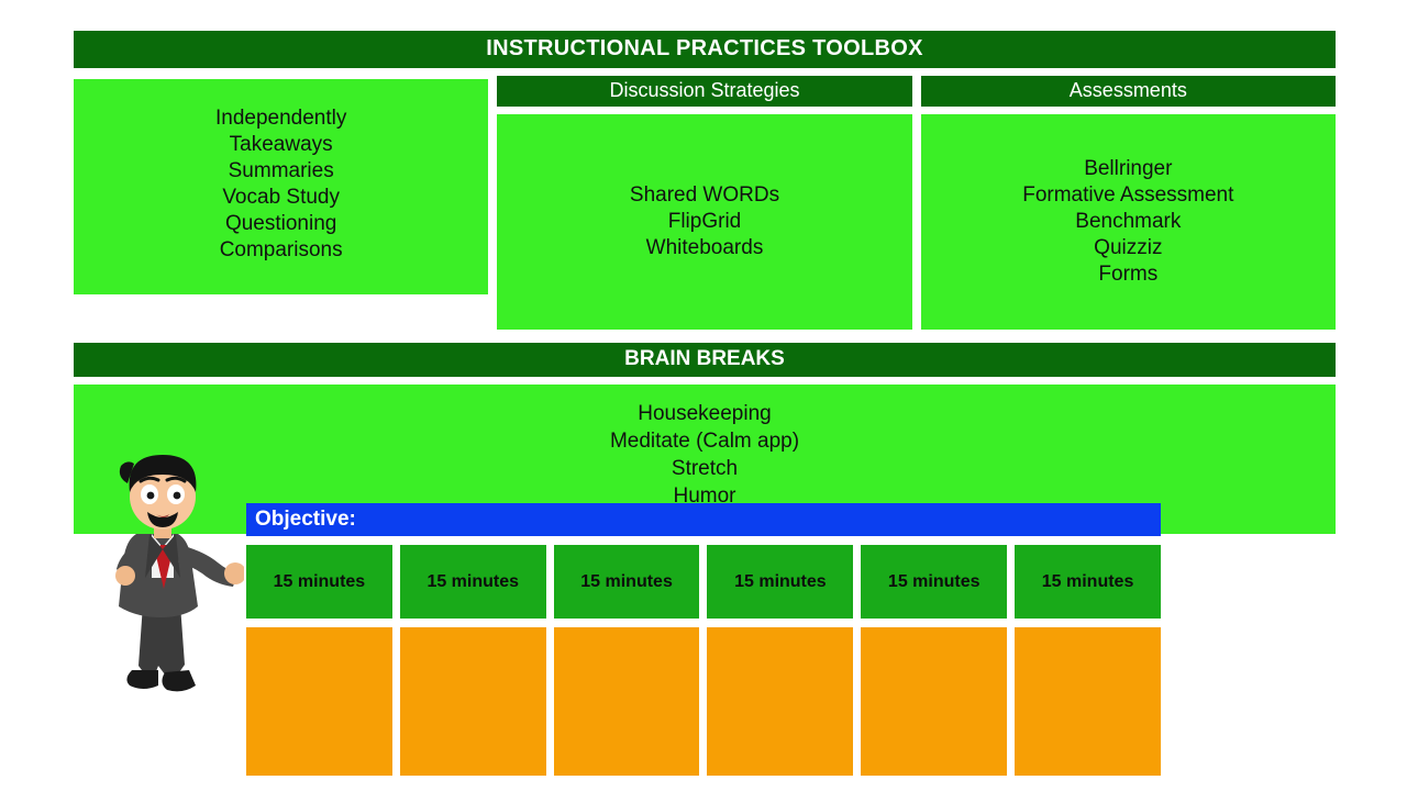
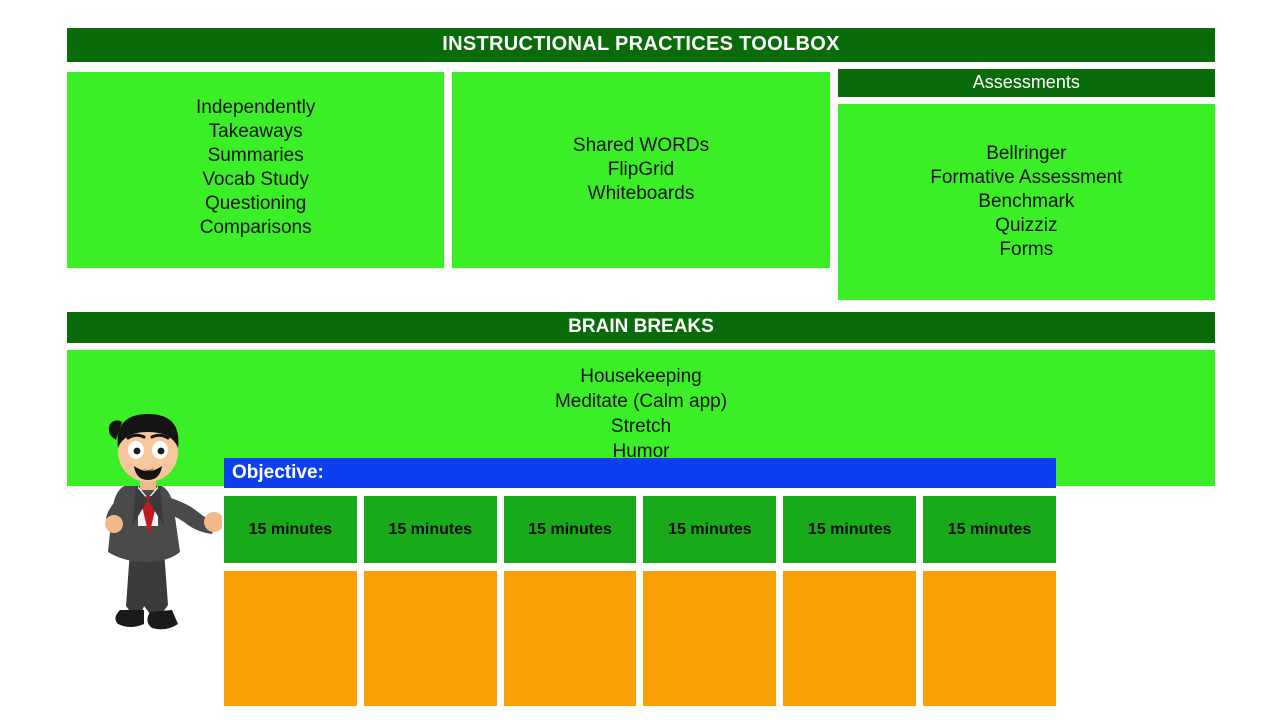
  INSTRUCTIONAL PRACTICES TOOLBOX
  Independently
  Takeaways
  Summaries
  Vocab Study
  Questioning
  Comparisons
- Discussion Strategies
  Shared WORDs
  FlipGrid
  Whiteboards
  Assessments
  Bellringer
  Formative Assessment
  Benchmark
  Quizziz
  Forms
  BRAIN BREAKS
  Housekeeping
  Meditate (Calm app)
  Stretch
  Humor
  Objective:
  15 minutes
  15 minutes
  15 minutes
  15 minutes
  15 minutes
  15 minutes
